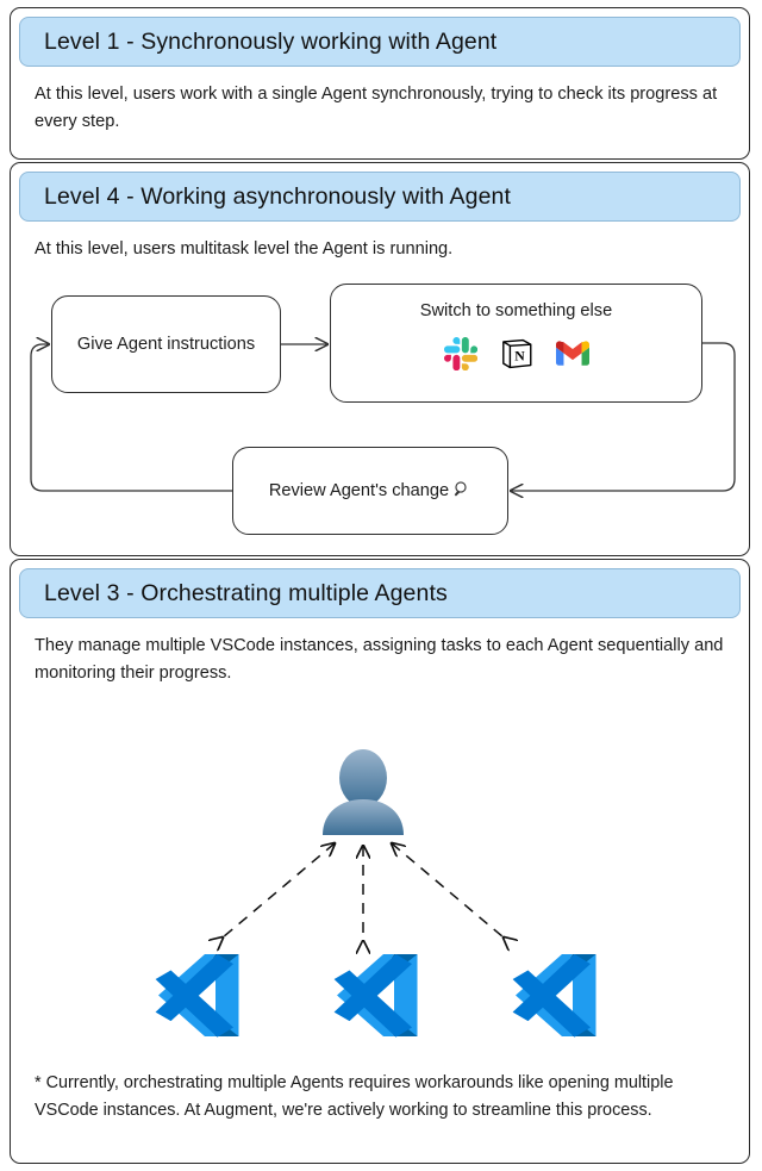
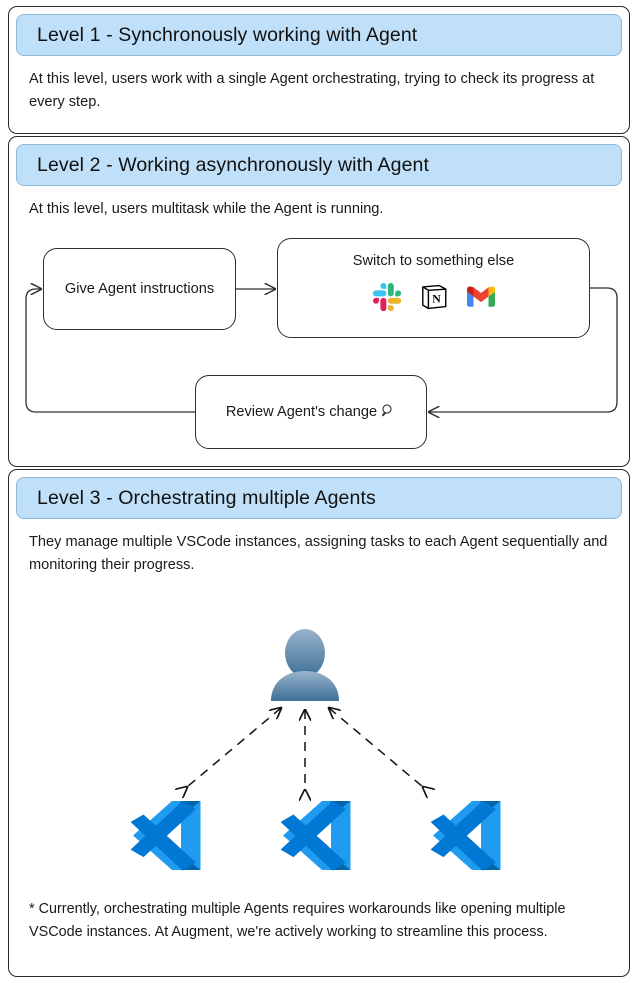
  Level 1 - Synchronously working with Agent
- At this level, users work with a single Agent synchronously, trying to check its progress at every step.
+ At this level, users work with a single Agent orchestrating, trying to check its progress at every step.
- Level 4 - Working asynchronously with Agent
+ Level 2 - Working asynchronously with Agent
- At this level, users multitask level the Agent is running.
+ At this level, users multitask while the Agent is running.
  Give Agent instructions
  Switch to something else
  N
  Review Agent's change
  Level 3 - Orchestrating multiple Agents
  They manage multiple VSCode instances, assigning tasks to each Agent sequentially and monitoring their progress.
  * Currently, orchestrating multiple Agents requires workarounds like opening multiple VSCode instances. At Augment, we're actively working to streamline this process.
